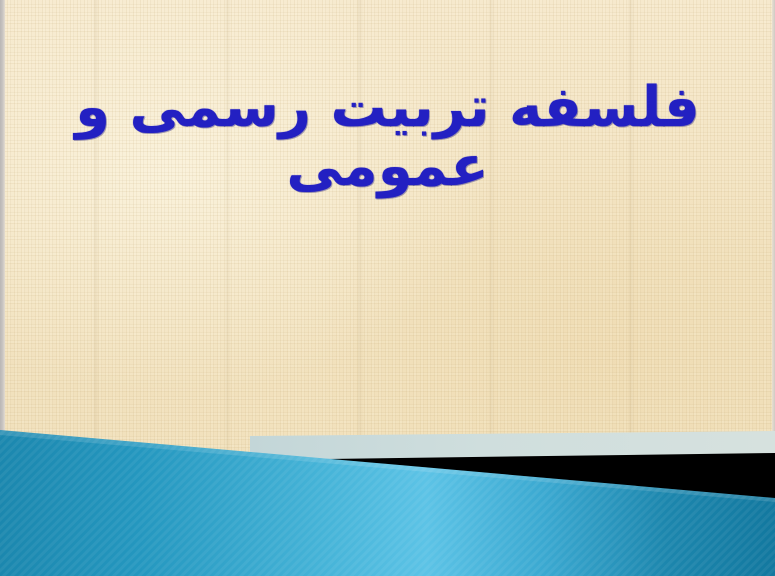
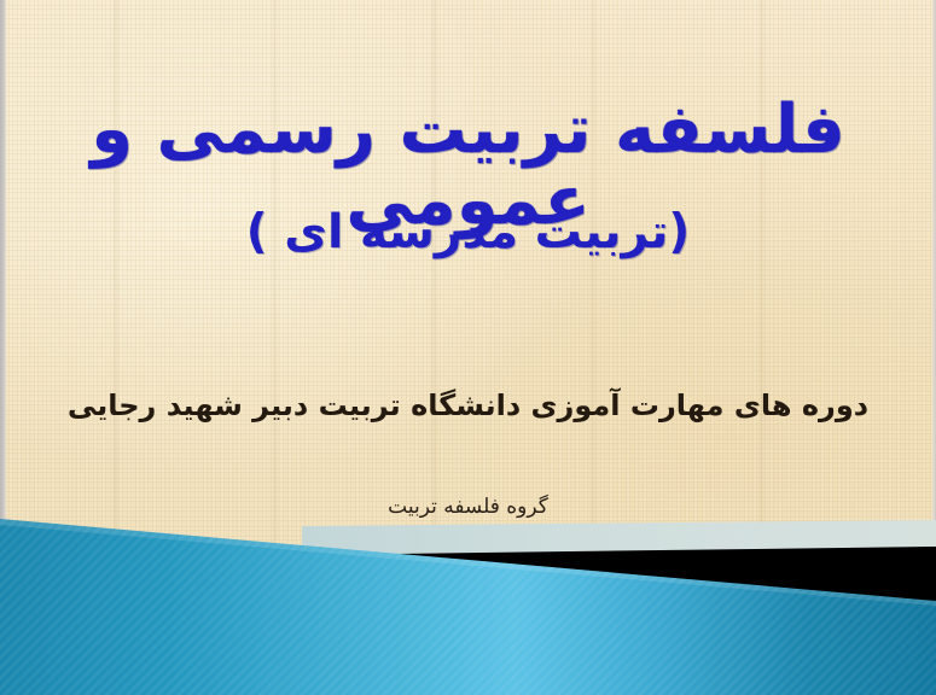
  فلسفه تربیت رسمی و عمومی
+ (تربیت مدرسه ای )
+ دوره های مهارت آموزی دانشگاه تربیت دبیر شهید رجایی
+ گروه فلسفه تربیت
